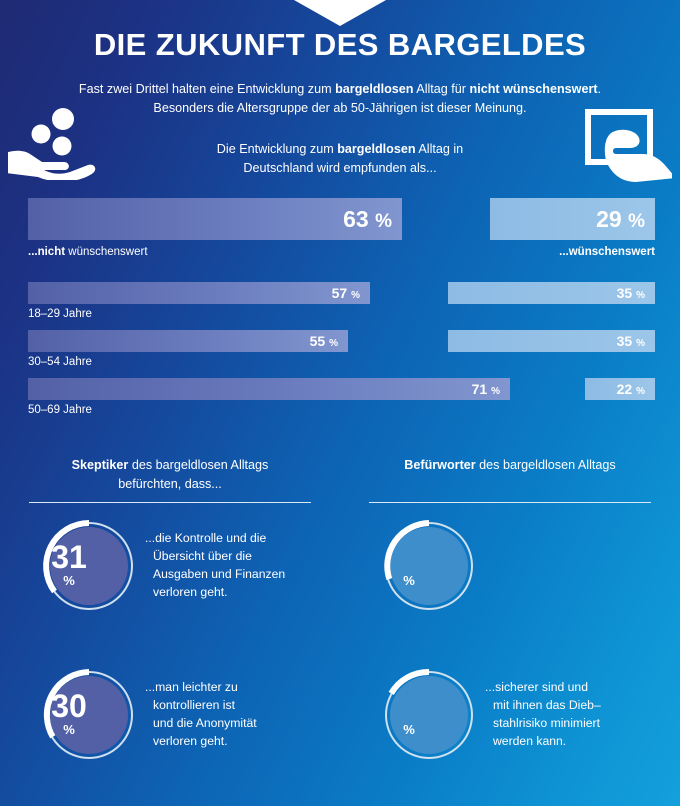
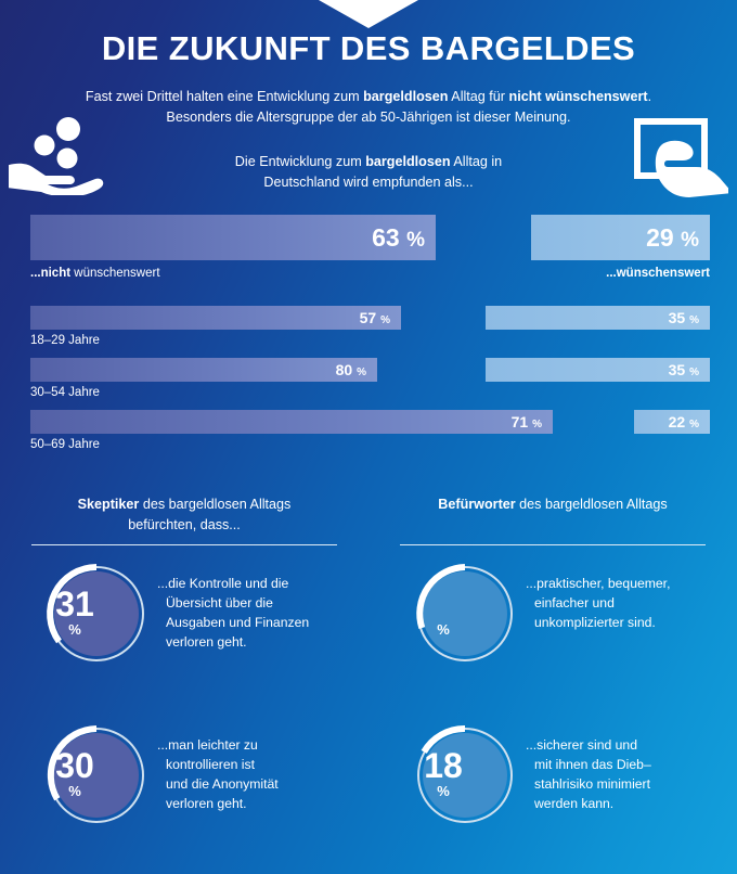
  DIE ZUKUNFT DES BARGELDES
  Fast zwei Drittel halten eine Entwicklung zum bargeldlosen Alltag für nicht wünschenswert.
  Besonders die Altersgruppe der ab 50-Jährigen ist dieser Meinung.
  Die Entwicklung zum bargeldlosen Alltag in
  Deutschland wird empfunden als...
  63 %
  29 %
  ...nicht wünschenswert
  ...wünschenswert
  57 %
  35 %
  18–29 Jahre
- 55 %
+ 80 %
  35 %
  30–54 Jahre
  71 %
  22 %
  50–69 Jahre
  Skeptiker des bargeldlosen Alltags
  befürchten, dass...
  31
  %
  ...die Kontrolle und die
  Übersicht über die
  Ausgaben und Finanzen
  verloren geht.
  30
  %
  ...man leichter zu
  kontrollieren ist
  und die Anonymität
  verloren geht.
  Befürworter des bargeldlosen Alltags
  %
+ ...praktischer, bequemer,
+ einfacher und
+ unkomplizierter sind.
+ 18
  %
  ...sicherer sind und
  mit ihnen das Dieb–
  stahlrisiko minimiert
  werden kann.
